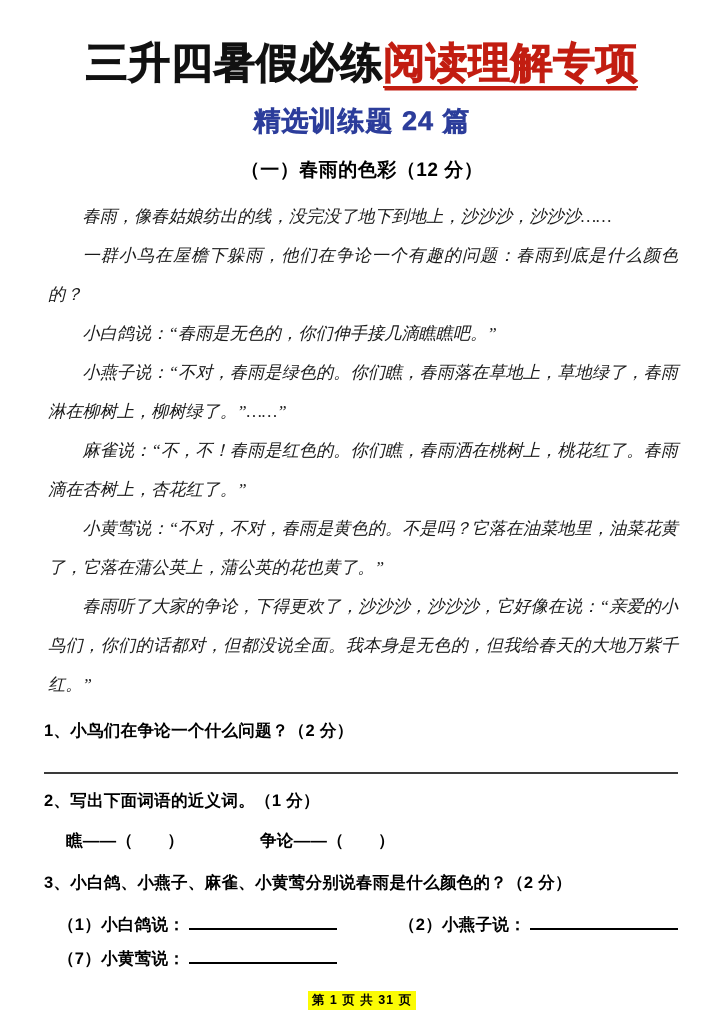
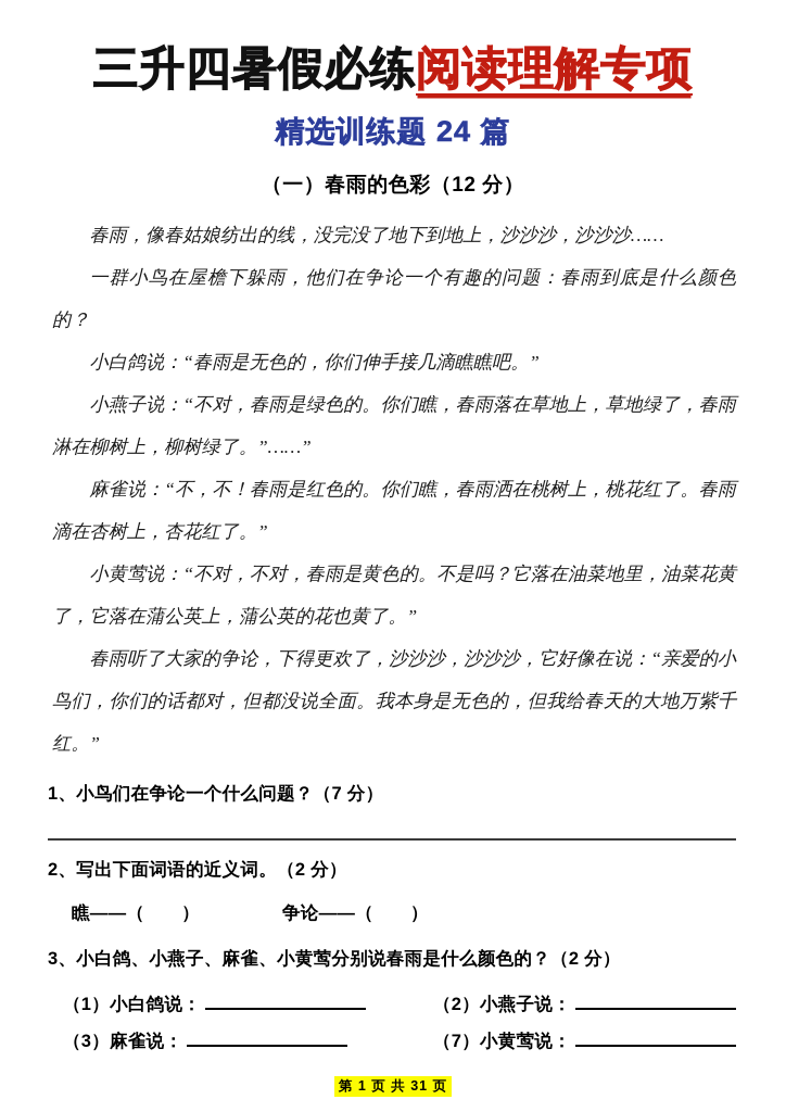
  三升四暑假必练阅读理解专项
  精选训练题 24 篇
  （一）春雨的色彩（12 分）
  春雨，像春姑娘纺出的线，没完没了地下到地上，沙沙沙，沙沙沙……
  一群小鸟在屋檐下躲雨，他们在争论一个有趣的问题：春雨到底是什么颜色的？
  小白鸽说：“春雨是无色的，你们伸手接几滴瞧瞧吧。”
  小燕子说：“不对，春雨是绿色的。你们瞧，春雨落在草地上，草地绿了，春雨淋在柳树上，柳树绿了。”……”
  麻雀说：“不，不！春雨是红色的。你们瞧，春雨洒在桃树上，桃花红了。春雨滴在杏树上，杏花红了。”
  小黄莺说：“不对，不对，春雨是黄色的。不是吗？它落在油菜地里，油菜花黄了，它落在蒲公英上，蒲公英的花也黄了。”
  春雨听了大家的争论，下得更欢了，沙沙沙，沙沙沙，它好像在说：“亲爱的小鸟们，你们的话都对，但都没说全面。我本身是无色的，但我给春天的大地万紫千红。”
- 1、小鸟们在争论一个什么问题？（2 分）
+ 1、小鸟们在争论一个什么问题？（7 分）
- 2、写出下面词语的近义词。（1 分）
+ 2、写出下面词语的近义词。（2 分）
  瞧——（ ） 争论——（ ）
  3、小白鸽、小燕子、麻雀、小黄莺分别说春雨是什么颜色的？（2 分）
  （1）小白鸽说：
  （2）小燕子说：
+ （3）麻雀说：
  （7）小黄莺说：
  第 1 页 共 31 页
